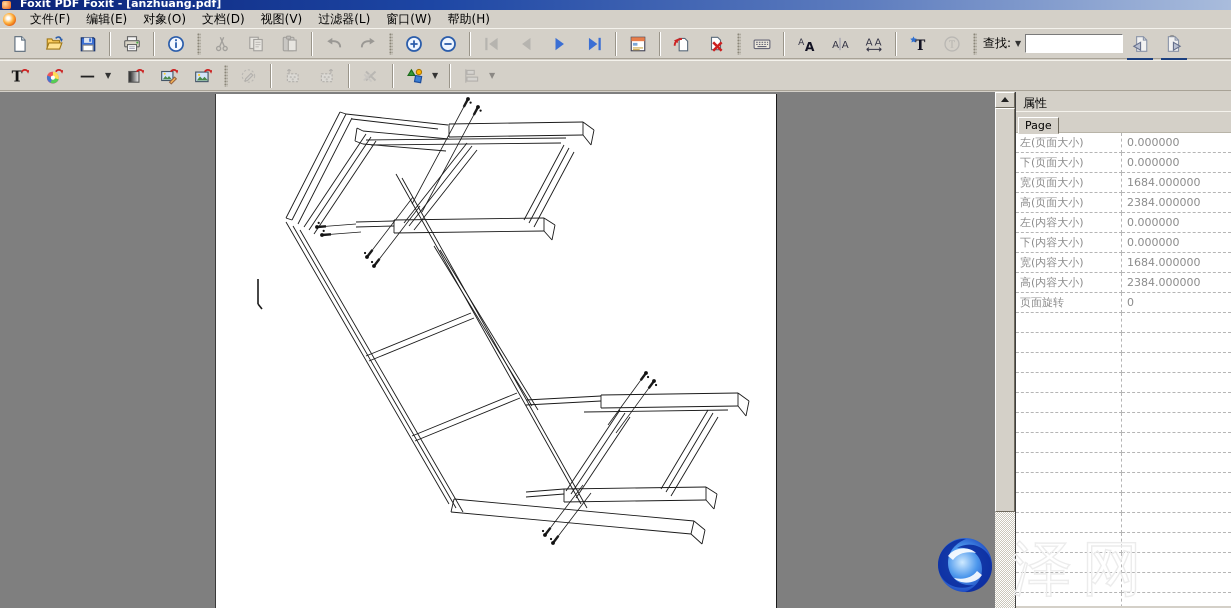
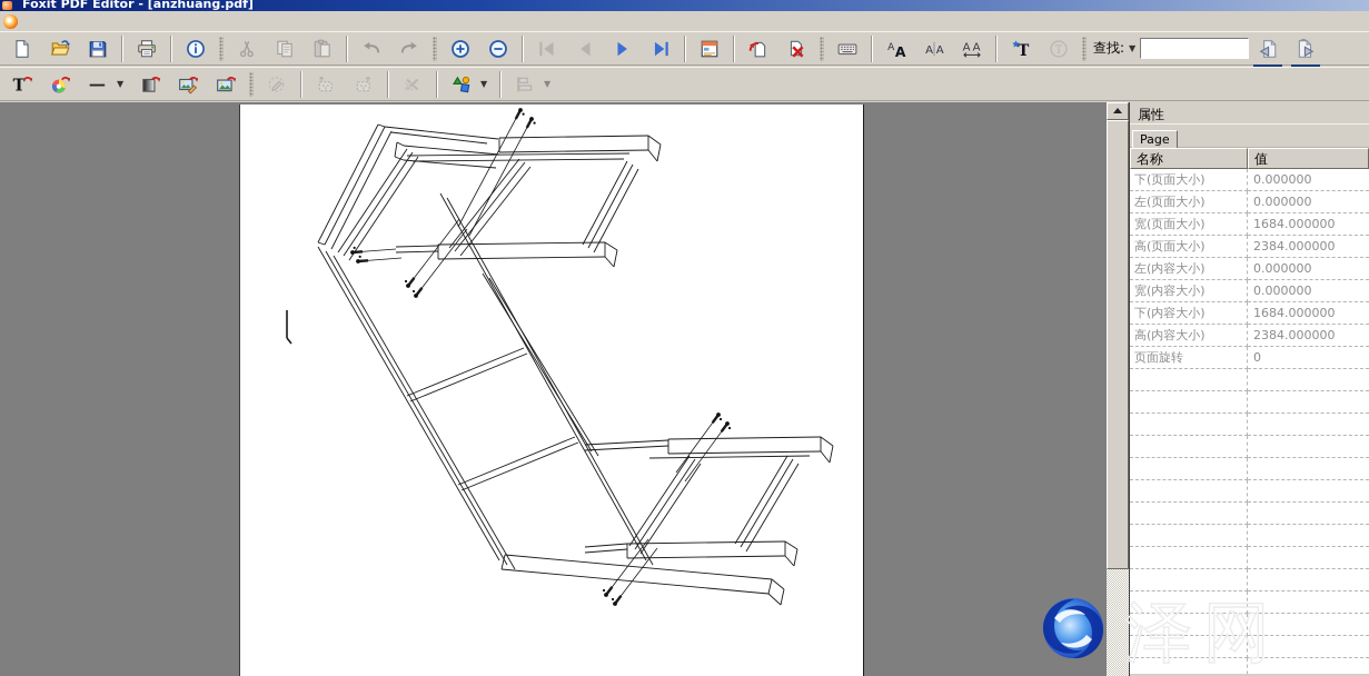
- Foxit PDF Foxit - [anzhuang.pdf]
+ Foxit PDF Editor - [anzhuang.pdf]
- 文件(F)
- 编辑(E)
- 对象(O)
- 文档(D)
- 视图(V)
- 过滤器(L)
- 窗口(W)
- 帮助(H)
  A
  A
  A
  A
  A
  A
  T
  查找:
  ▼
  T
  ▼
  ▼
  ▼
  属性
  Page
+ 名称
+ 值
- 左(页面大小)
+ 下(页面大小)
  0.000000
- 下(页面大小)
+ 左(页面大小)
  0.000000
  宽(页面大小)
  1684.000000
  高(页面大小)
  2384.000000
  左(内容大小)
  0.000000
- 下(内容大小)
+ 宽(内容大小)
  0.000000
- 宽(内容大小)
+ 下(内容大小)
  1684.000000
  高(内容大小)
  2384.000000
  页面旋转
  0
  泽网
